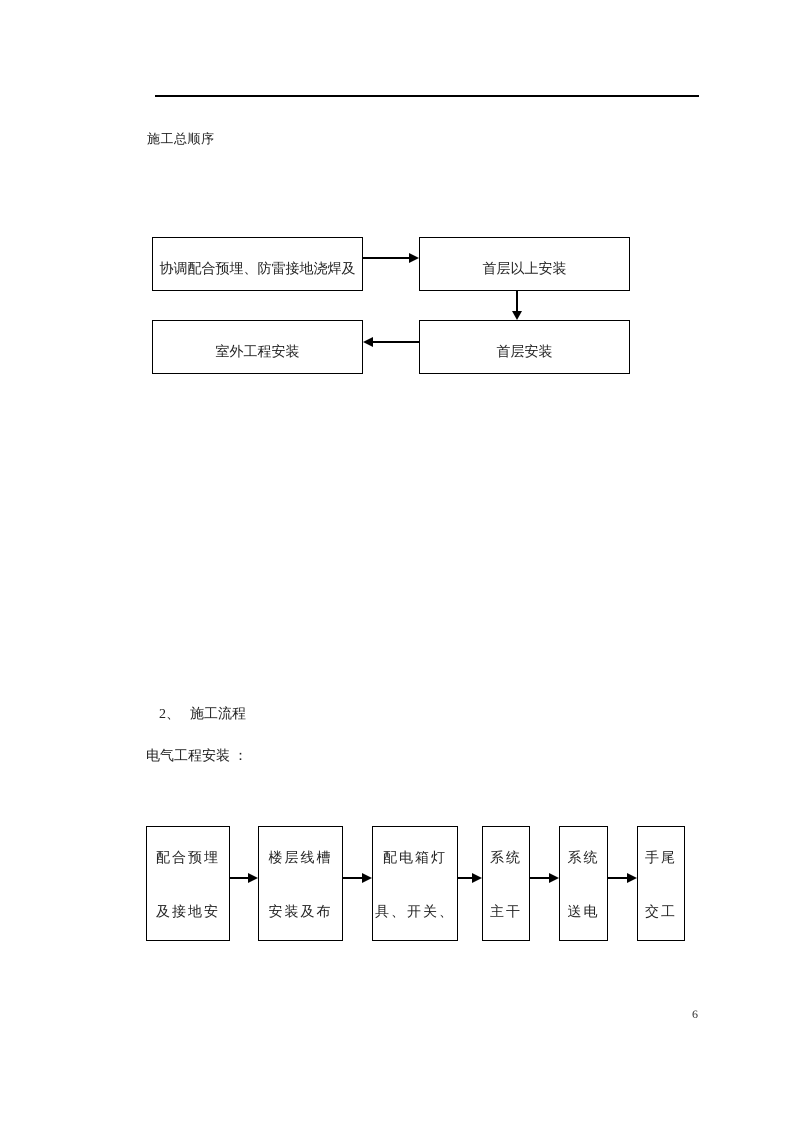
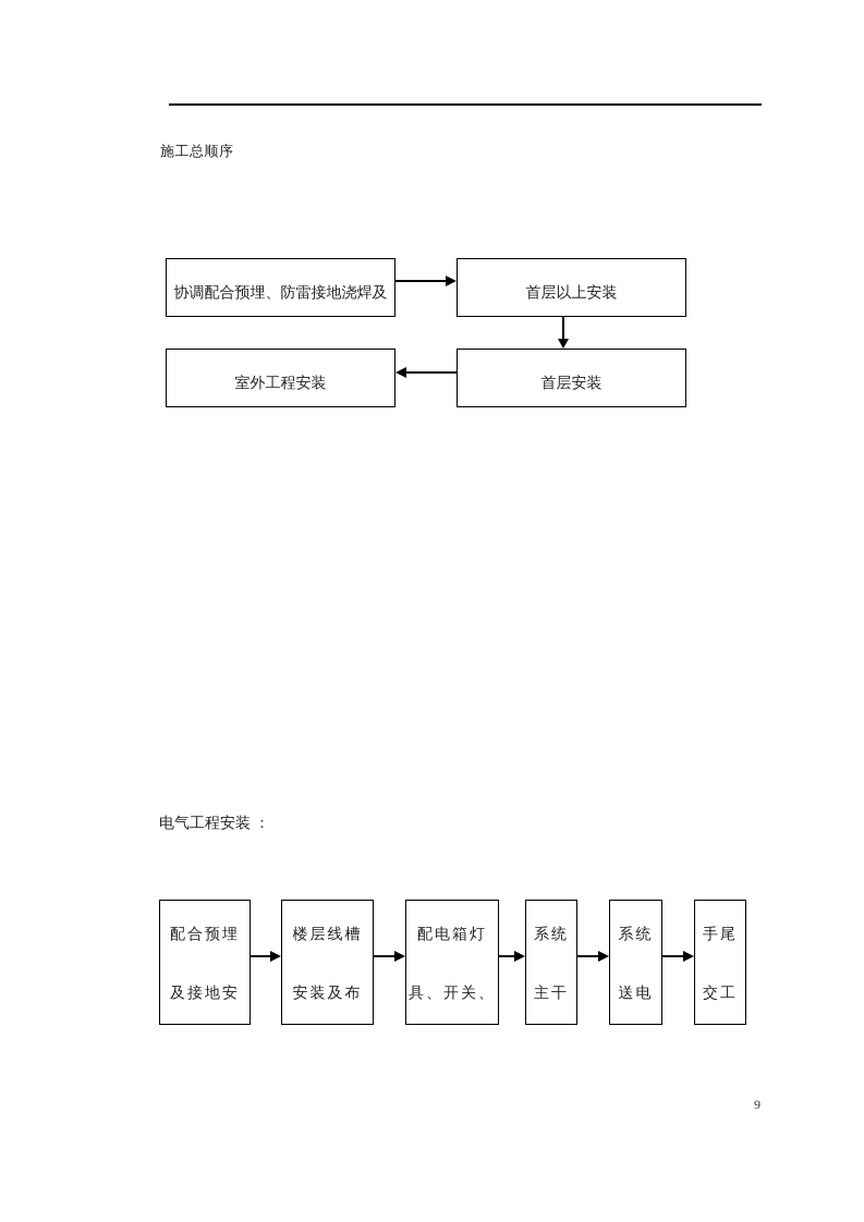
  施工总顺序
  协调配合预埋、防雷接地浇焊及
  首层以上安装
  首层安装
  室外工程安装
- 2、 施工流程
  电气工程安装 ：
  配合预埋
  及接地安
  楼层线槽
  安装及布
  配电箱灯
  具、开关、
  系统
  主干
  系统
  送电
  手尾
  交工
- 6
+ 9
